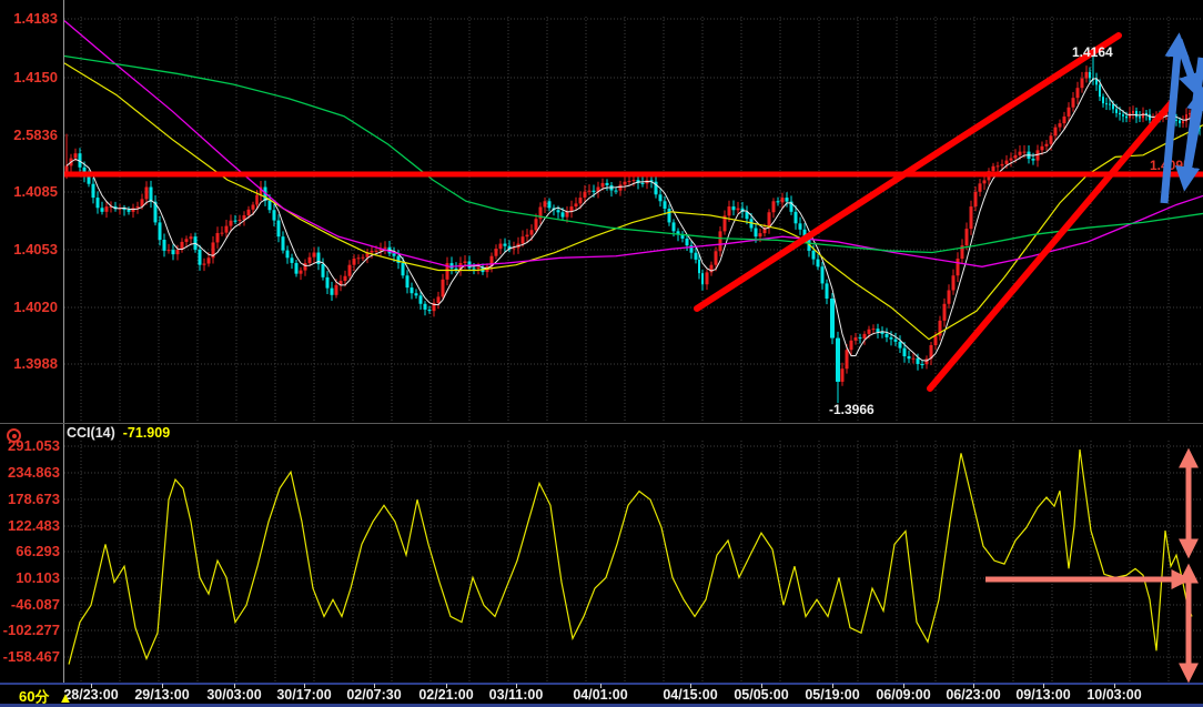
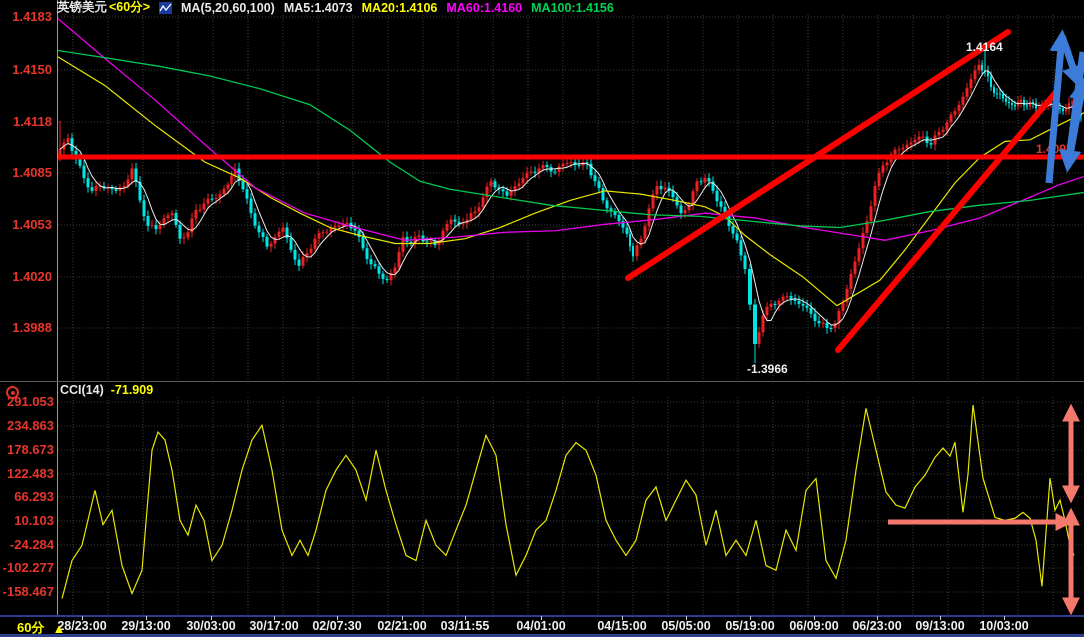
  1.4164
  -1.3966
+ 英镑美元
+ <60分>
+ MA(5,20,60,100)
+ MA5:1.4073
+ MA20:1.4106
+ MA60:1.4160
+ MA100:1.4156
  CCI(14)
  -71.909
  60分
  ▲
  1.4183
  1.4150
- 2.5836
+ 1.4118
  1.4085
  1.4053
  1.4020
  1.3988
  291.053
  234.863
  178.673
  122.483
  66.293
  10.103
- -46.087
+ -24.284
  -102.277
  -158.467
  28/23:00
  29/13:00
  30/03:00
  30/17:00
  02/07:30
  02/21:00
- 03/11:00
+ 03/11:55
  04/01:00
  04/15:00
  05/05:00
  05/19:00
  06/09:00
  06/23:00
  09/13:00
  10/03:00
